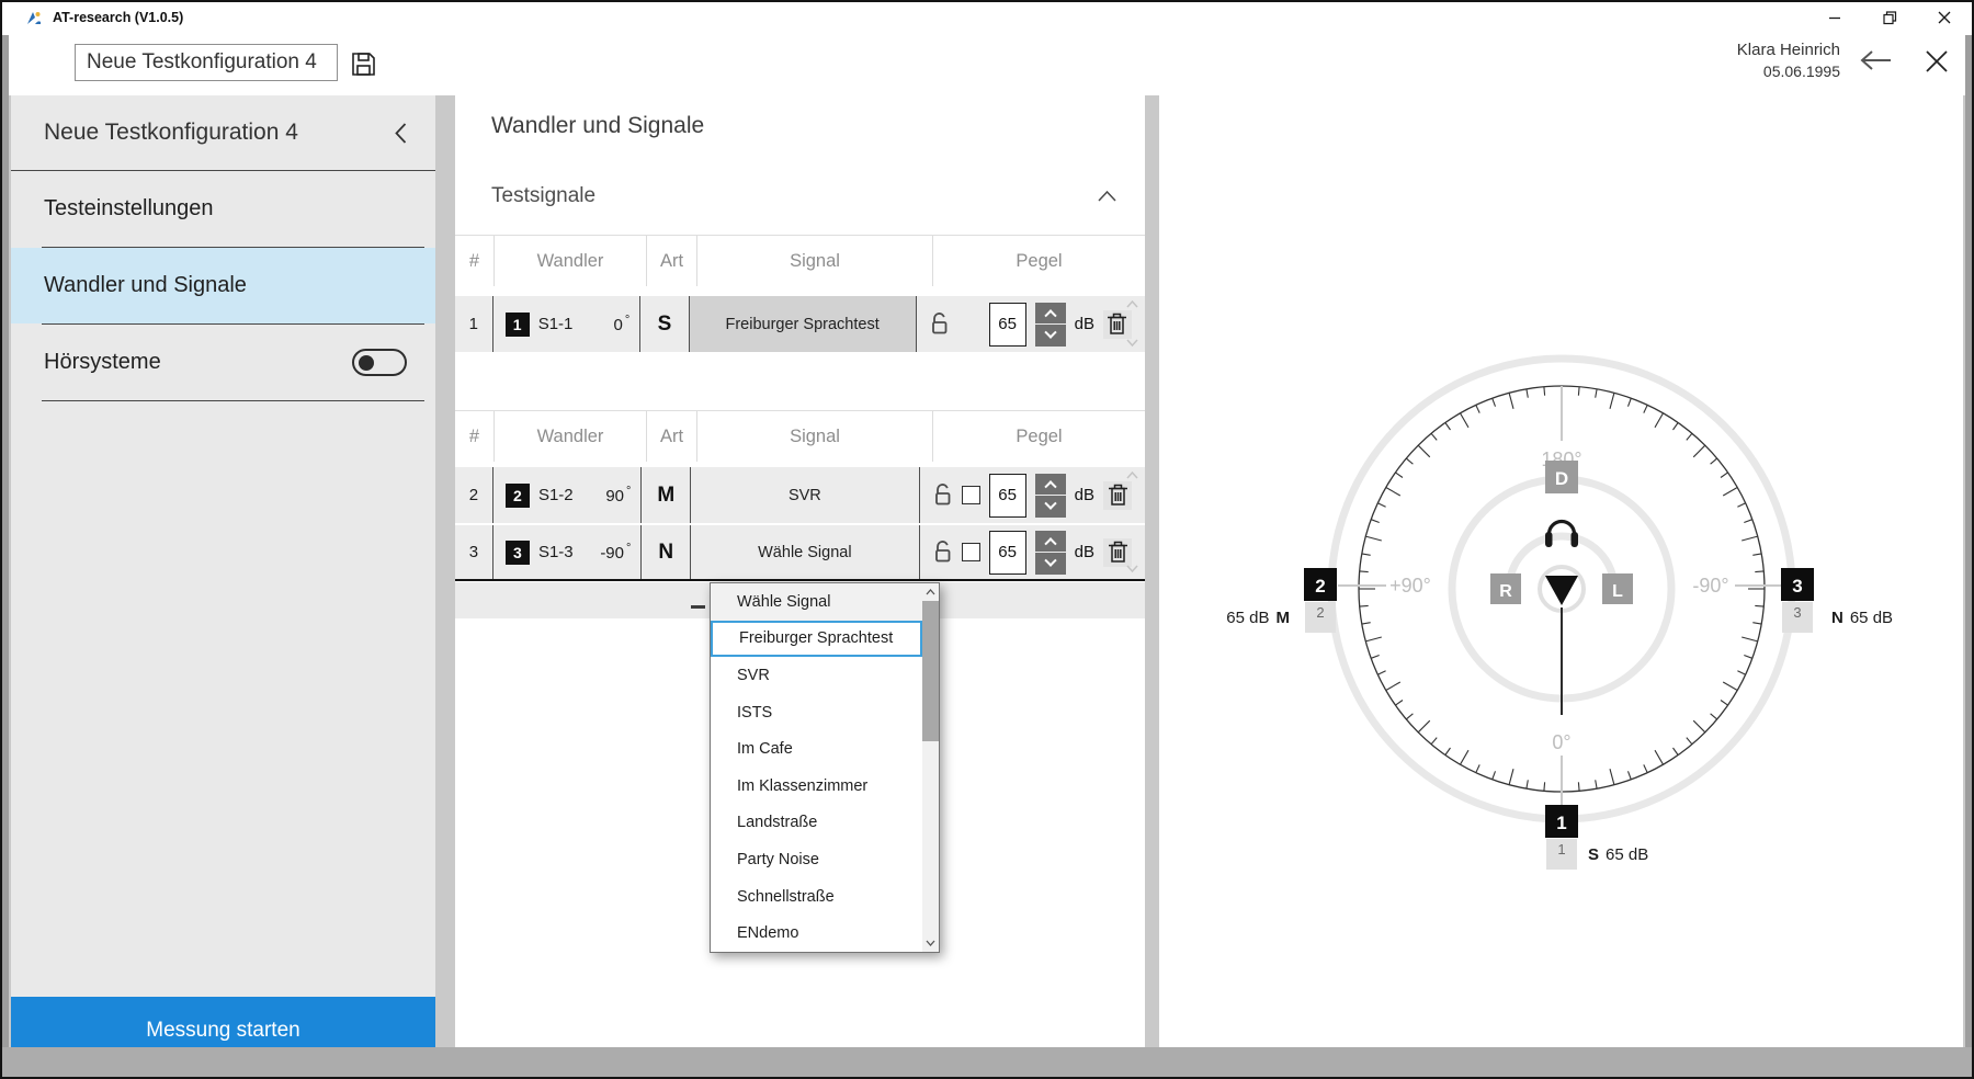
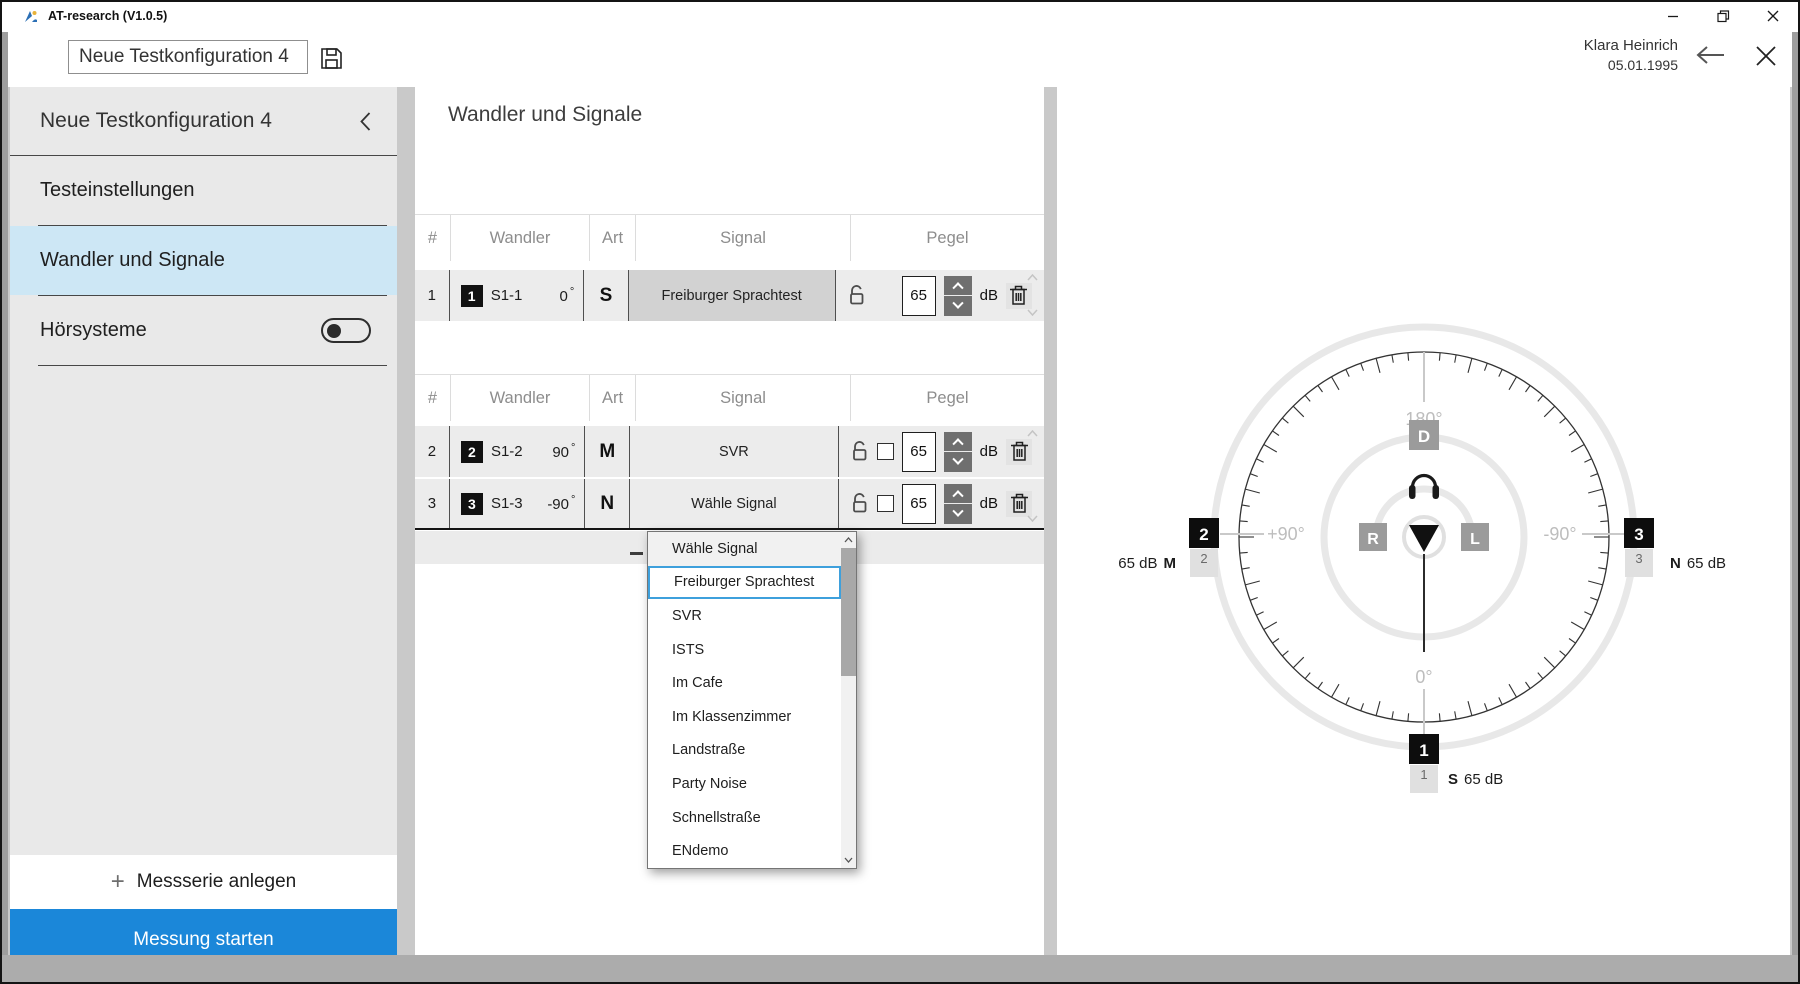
  AT-research (V1.0.5)
  Neue Testkonfiguration 4
  Klara Heinrich
- 05.06.1995
+ 05.01.1995
  Neue Testkonfiguration 4
  Testeinstellungen
  Wandler und Signale
  Hörsysteme
+ +
+ Messserie anlegen
  Messung starten
  Wandler und Signale
- Testsignale
  #
  Wandler
  Art
  Signal
  Pegel
  1
  1
  S1-1
  0 °
  S
  Freiburger Sprachtest
  65
  dB
  #
  Wandler
  Art
  Signal
  Pegel
  2
  2
  S1-2
  90 °
  M
  SVR
  65
  dB
  3
  3
  S1-3
  -90 °
  N
  Wähle Signal
  65
  dB
  Wähle Signal
  Freiburger Sprachtest
  SVR
  ISTS
  Im Cafe
  Im Klassenzimmer
  Landstraße
  Party Noise
  Schnellstraße
  ENdemo
  180°
  +90°
  -90°
  0°
  D
  R
  L
  2
  2
  65 dB M
  3
  3
  N 65 dB
  1
  1
  S 65 dB
